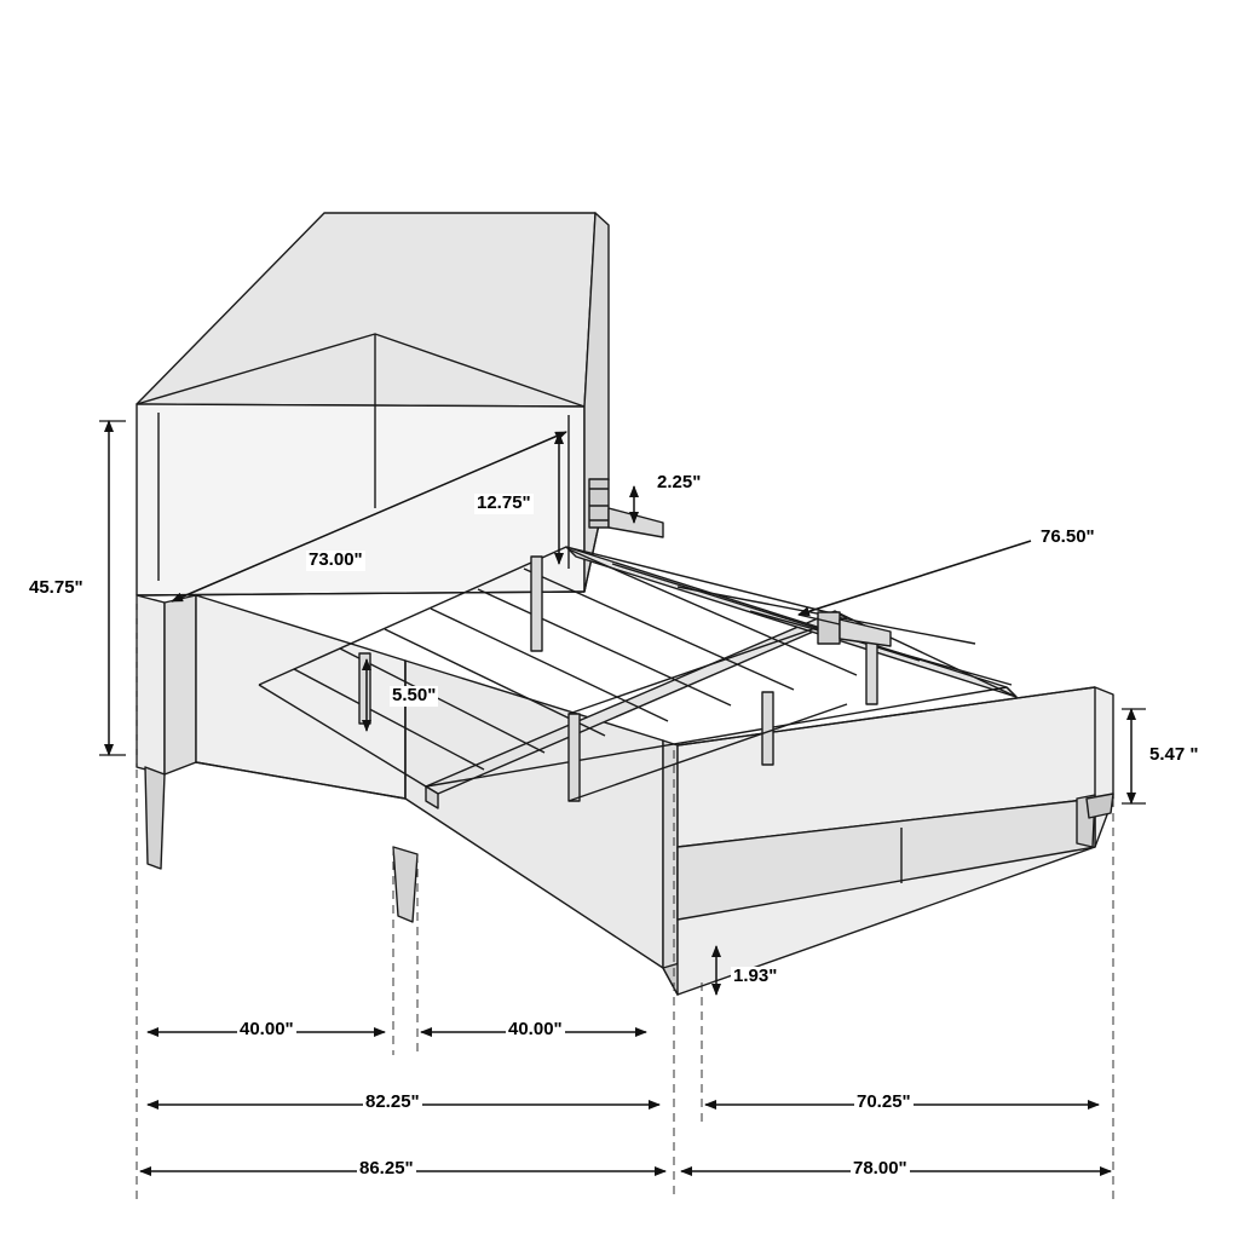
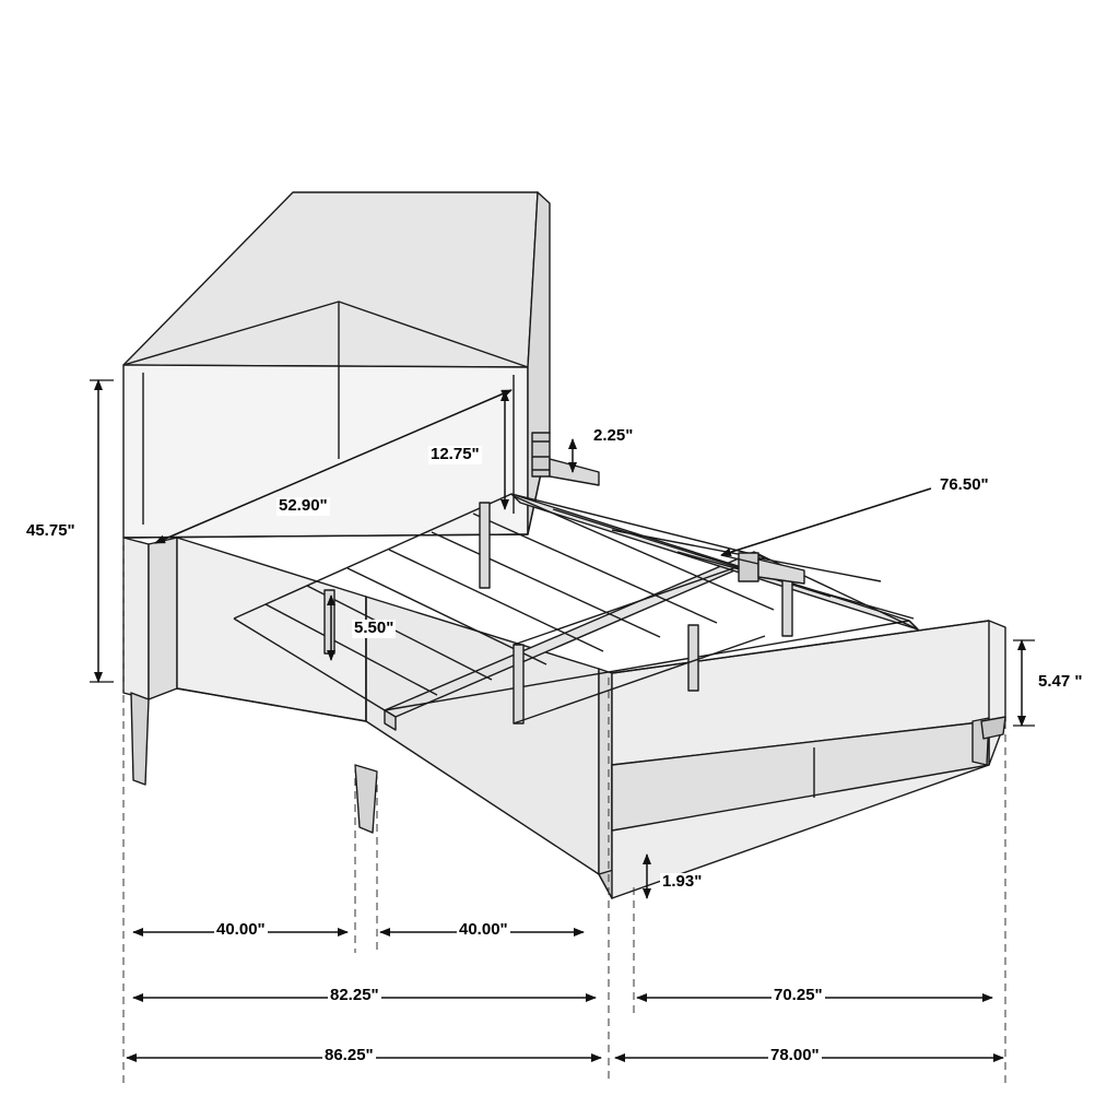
  45.75"
- 73.00"
+ 52.90"
  12.75"
  2.25"
  76.50"
  5.50"
  5.47 "
  1.93"
  40.00"
  40.00"
  82.25"
  70.25"
  86.25"
  78.00"
